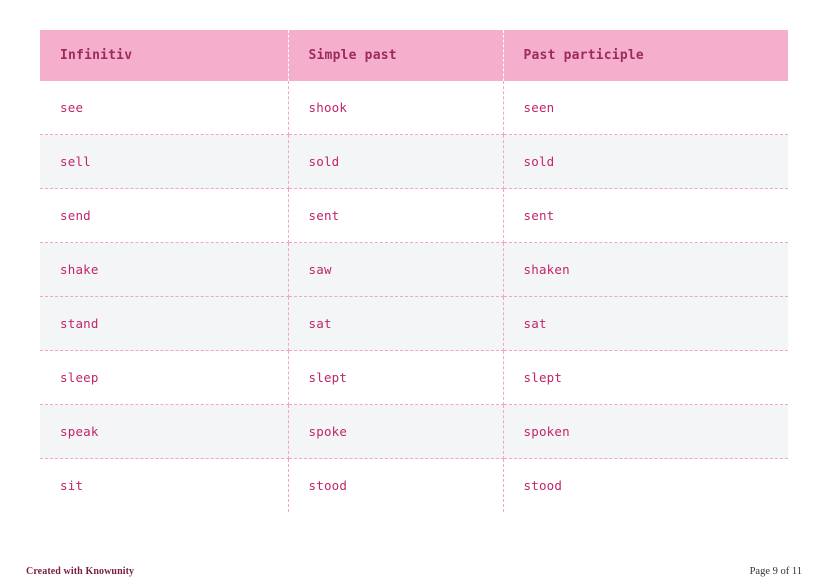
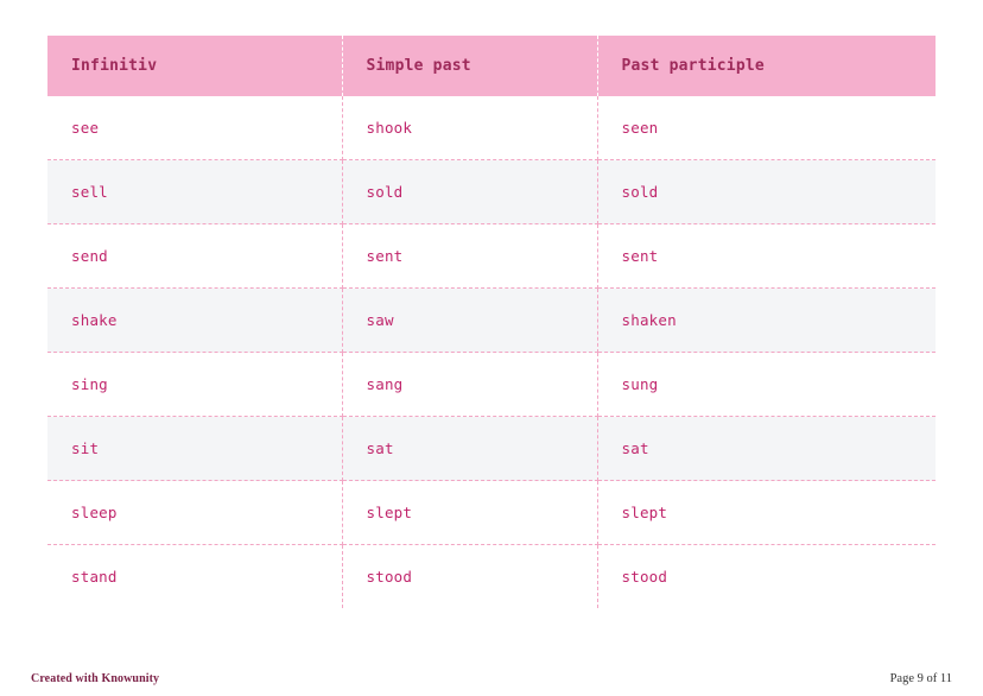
  Infinitiv	Simple past	Past participle
  see	shook	seen
  sell	sold	sold
  send	sent	sent
  shake	saw	shaken
+ sing	sang	sung
- stand	sat	sat
+ sit	sat	sat
  sleep	slept	slept
- speak	spoke	spoken
- sit	stood	stood
+ stand	stood	stood
  Created with Knowunity
  Page 9 of 11
